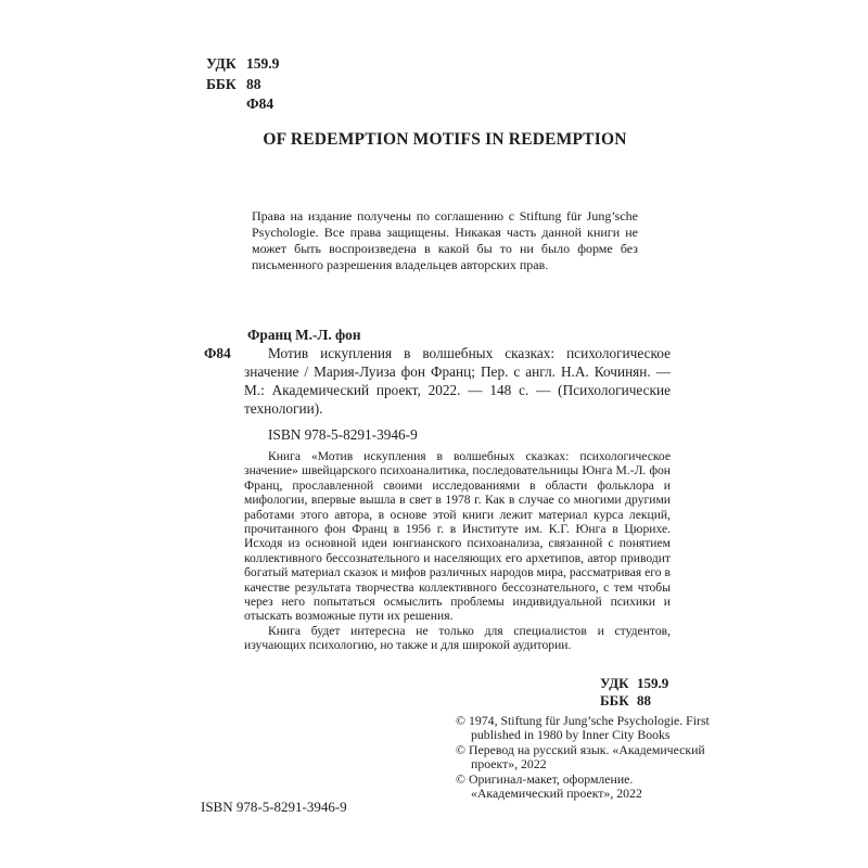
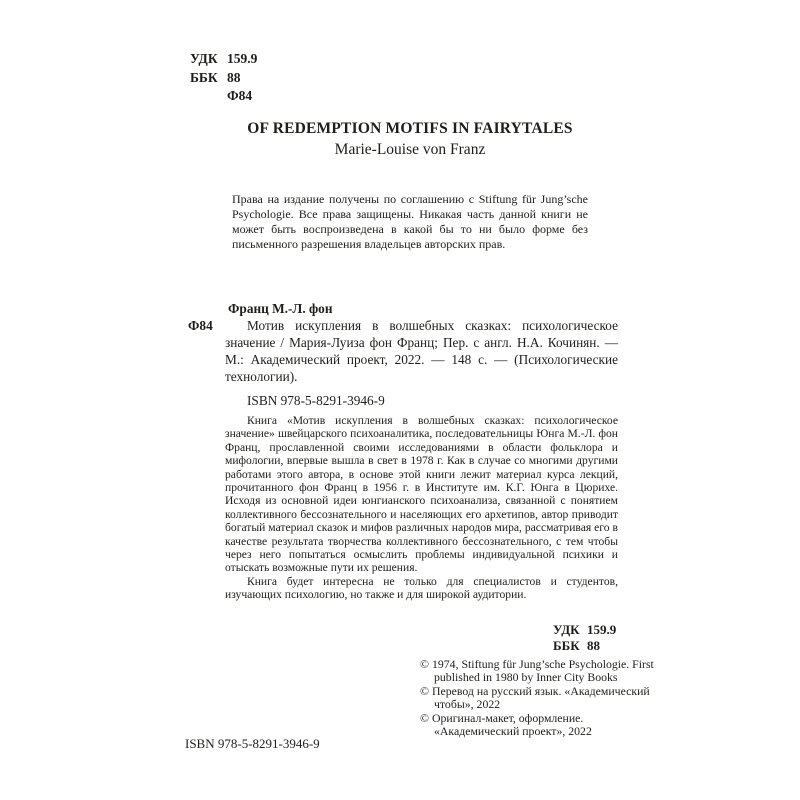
  УДК 159.9
  ББК 88
  Ф84
- OF REDEMPTION MOTIFS IN REDEMPTION
+ OF REDEMPTION MOTIFS IN FAIRYTALES
+ Marie-Louise von Franz
  Права на издание получены по соглашению с Stiftung für Jung’sche Psychologie. Все права защищены. Никакая часть данной книги не может быть воспроизведена в какой бы то ни было форме без письменного разрешения владельцев авторских прав.
  Франц М.-Л. фон
  Ф84
  Мотив искупления в волшебных сказках: психологическое значение / Мария-Луиза фон Франц; Пер. с англ. Н.А. Кочинян. — М.: Академический проект, 2022. — 148 с. — (Психологические технологии).
  ISBN 978-5-8291-3946-9
  Книга «Мотив искупления в волшебных сказках: психологическое значение» швейцарского психоаналитика, последовательницы Юнга М.-Л. фон Франц, прославленной своими исследованиями в области фольклора и мифологии, впервые вышла в свет в 1978 г. Как в случае со многими другими работами этого автора, в основе этой книги лежит материал курса лекций, прочитанного фон Франц в 1956 г. в Институте им. К.Г. Юнга в Цюрихе. Исходя из основной идеи юнгианского психоанализа, связанной с понятием коллективного бессознательного и населяющих его архетипов, автор приводит богатый материал сказок и мифов различных народов мира, рассматривая его в качестве результата творчества коллективного бессознательного, с тем чтобы через него попытаться осмыслить проблемы индивидуальной психики и отыскать возможные пути их решения.
  Книга будет интересна не только для специалистов и студентов, изучающих психологию, но также и для широкой аудитории.
  УДК 159.9
  ББК 88
  © 1974, Stiftung für Jung’sche Psychologie. First published in 1980 by Inner City Books
- © Перевод на русский язык. «Академический проект», 2022
+ © Перевод на русский язык. «Академический чтобы», 2022
  © Оригинал-макет, оформление. «Академический проект», 2022
  ISBN 978-5-8291-3946-9
